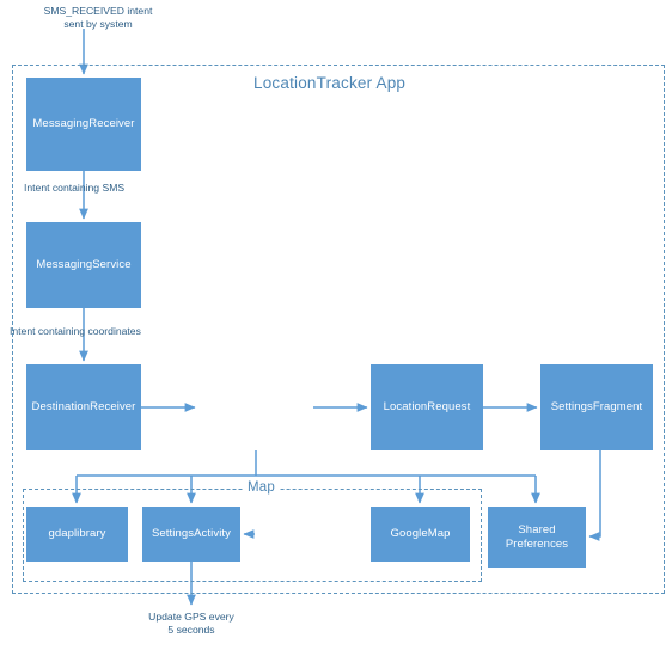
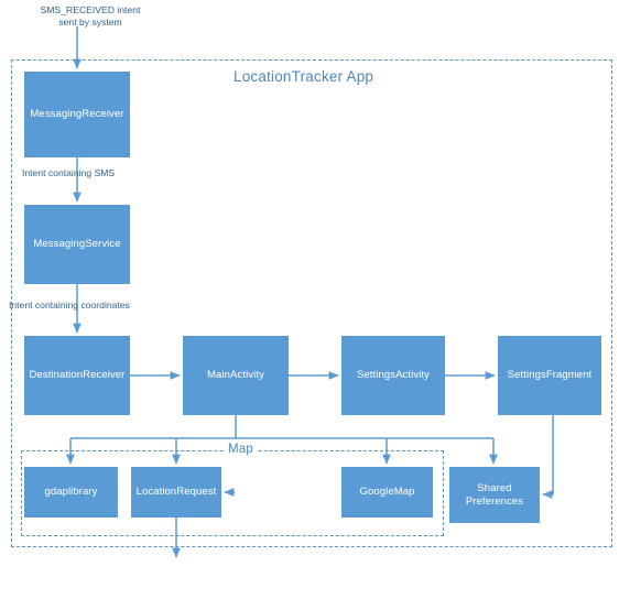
  LocationTracker App
  Map
  MessagingReceiver
  MessagingService
  DestinationReceiver
+ MainActivity
- LocationRequest
+ SettingsActivity
  SettingsFragment
  gdaplibrary
- SettingsActivity
+ LocationRequest
  GoogleMap
  Shared
  Preferences
  SMS_RECEIVED intent
  sent by system
  Intent containing SMS
  Intent containing coordinates
- Update GPS every
- 5 seconds
